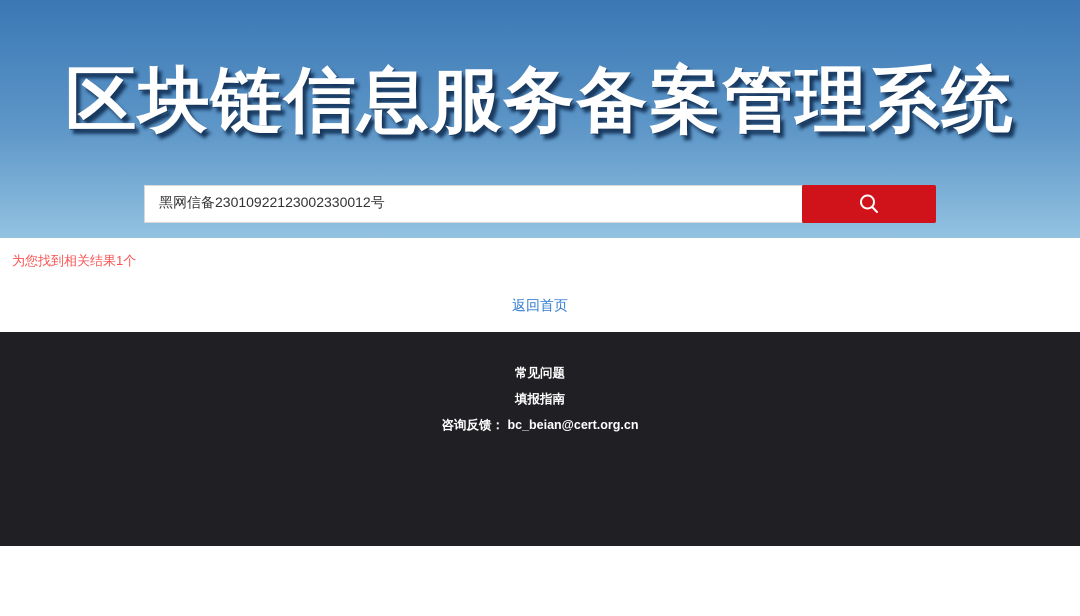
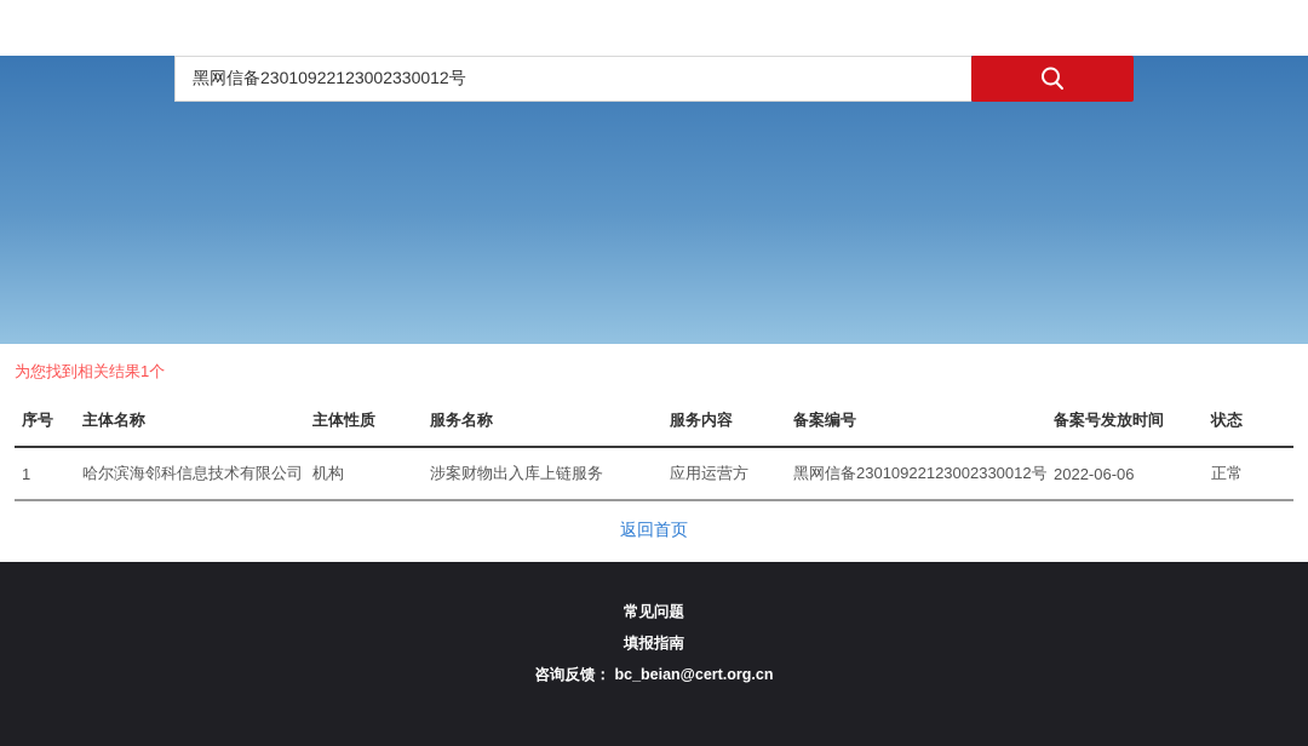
- 区块链信息服务备案管理系统
  黑网信备23010922123002330012号
  为您找到相关结果1个
+ 序号	主体名称	主体性质	服务名称	服务内容	备案编号	备案号发放时间	状态
+ 1	哈尔滨海邻科信息技术有限公司	机构	涉案财物出入库上链服务	应用运营方	黑网信备23010922123002330012号	2022-06-06	正常
  返回首页
  常见问题
  填报指南
  咨询反馈： bc_beian@cert.org.cn
